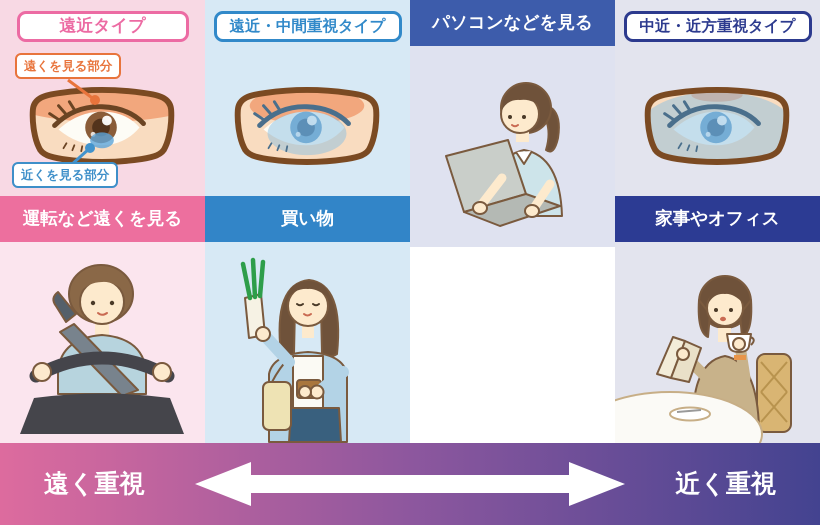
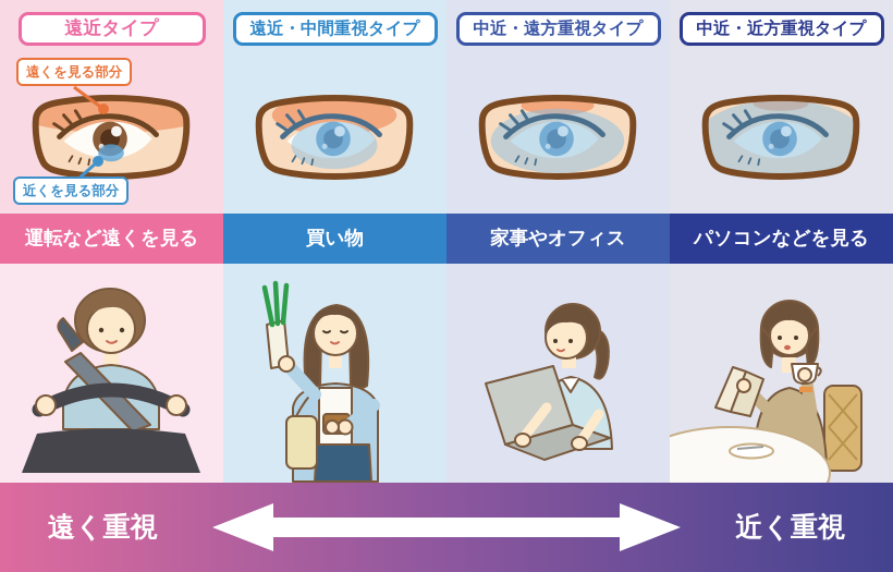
  遠近タイプ
  遠くを見る部分
  近くを見る部分
  運転など遠くを見る
  遠近・中間重視タイプ
  買い物
+ 中近・遠方重視タイプ
- パソコンなどを見る
+ 家事やオフィス
  中近・近方重視タイプ
- 家事やオフィス
+ パソコンなどを見る
  遠く重視
  近く重視
